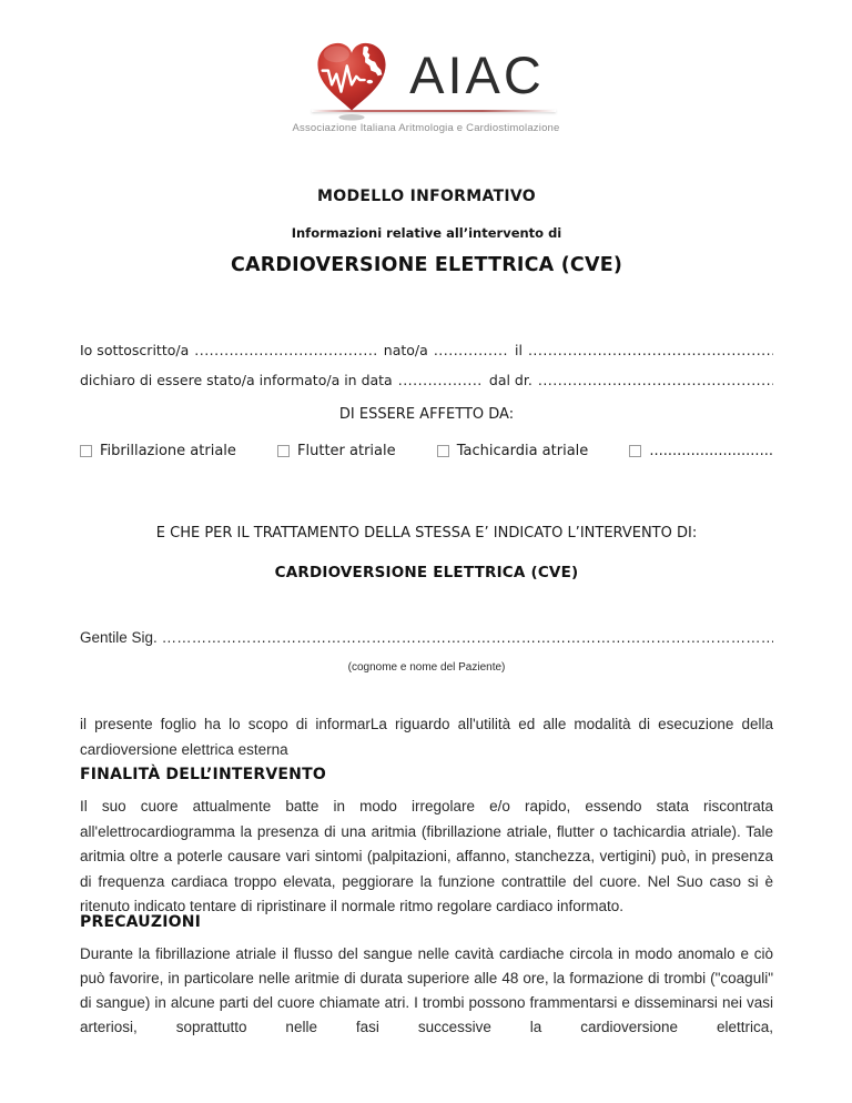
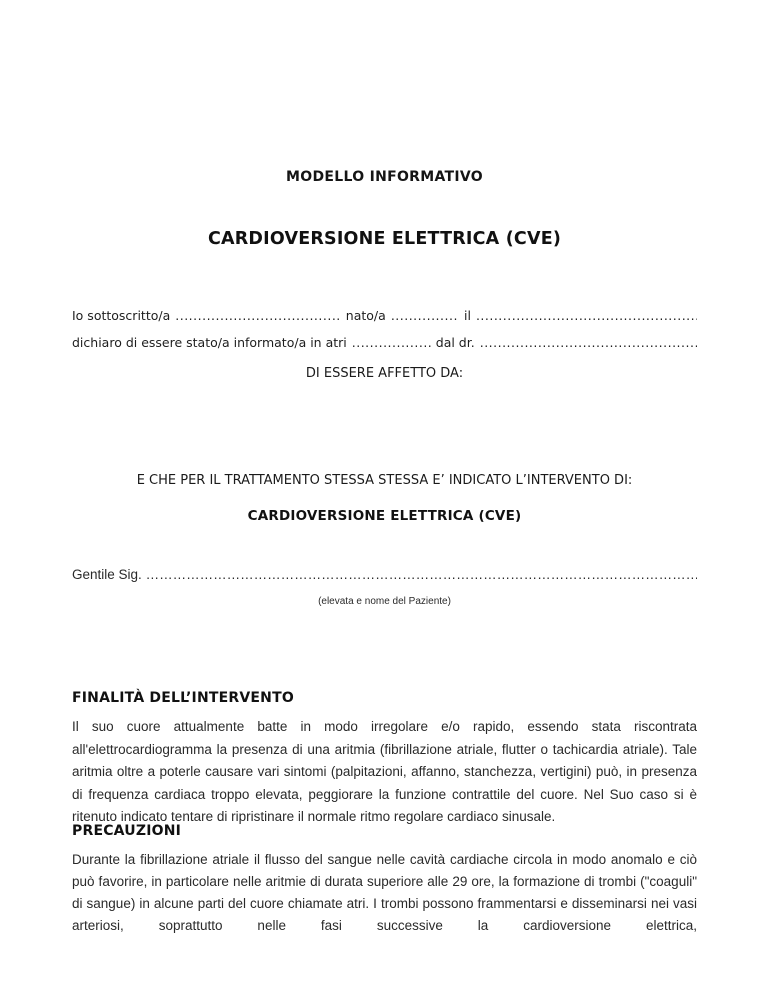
- AIAC
- Associazione Italiana Aritmologia e Cardiostimolazione
  MODELLO INFORMATIVO
- Informazioni relative all’intervento di
  CARDIOVERSIONE ELETTRICA (CVE)
  Io sottoscritto/a
  nato/a
  il
- dichiaro di essere stato/a informato/a in data
+ dichiaro di essere stato/a informato/a in atri
  dal dr.
  DI ESSERE AFFETTO DA:
- Fibrillazione atriale
- Flutter atriale
- Tachicardia atriale
- ...........................
- E CHE PER IL TRATTAMENTO DELLA STESSA E’ INDICATO L’INTERVENTO DI:
+ E CHE PER IL TRATTAMENTO STESSA STESSA E’ INDICATO L’INTERVENTO DI:
  CARDIOVERSIONE ELETTRICA (CVE)
  Gentile Sig. ……………………………………………………………………………………………………………
- (cognome e nome del Paziente)
+ (elevata e nome del Paziente)
- il presente foglio ha lo scopo di informarLa riguardo all'utilità ed alle modalità di esecuzione della cardioversione elettrica esterna
  FINALITÀ DELL’INTERVENTO
- Il suo cuore attualmente batte in modo irregolare e/o rapido, essendo stata riscontrata all'elettrocardiogramma la presenza di una aritmia (fibrillazione atriale, flutter o tachicardia atriale). Tale aritmia oltre a poterle causare vari sintomi (palpitazioni, affanno, stanchezza, vertigini) può, in presenza di frequenza cardiaca troppo elevata, peggiorare la funzione contrattile del cuore. Nel Suo caso si è ritenuto indicato tentare di ripristinare il normale ritmo regolare cardiaco informato.
+ Il suo cuore attualmente batte in modo irregolare e/o rapido, essendo stata riscontrata all'elettrocardiogramma la presenza di una aritmia (fibrillazione atriale, flutter o tachicardia atriale). Tale aritmia oltre a poterle causare vari sintomi (palpitazioni, affanno, stanchezza, vertigini) può, in presenza di frequenza cardiaca troppo elevata, peggiorare la funzione contrattile del cuore. Nel Suo caso si è ritenuto indicato tentare di ripristinare il normale ritmo regolare cardiaco sinusale.
  PRECAUZIONI
- Durante la fibrillazione atriale il flusso del sangue nelle cavità cardiache circola in modo anomalo e ciò può favorire, in particolare nelle aritmie di durata superiore alle 48 ore, la formazione di trombi ("coaguli" di sangue) in alcune parti del cuore chiamate atri. I trombi possono frammentarsi e disseminarsi nei vasi arteriosi, soprattutto nelle fasi successive la cardioversione elettrica,
+ Durante la fibrillazione atriale il flusso del sangue nelle cavità cardiache circola in modo anomalo e ciò può favorire, in particolare nelle aritmie di durata superiore alle 29 ore, la formazione di trombi ("coaguli" di sangue) in alcune parti del cuore chiamate atri. I trombi possono frammentarsi e disseminarsi nei vasi arteriosi, soprattutto nelle fasi successive la cardioversione elettrica,
